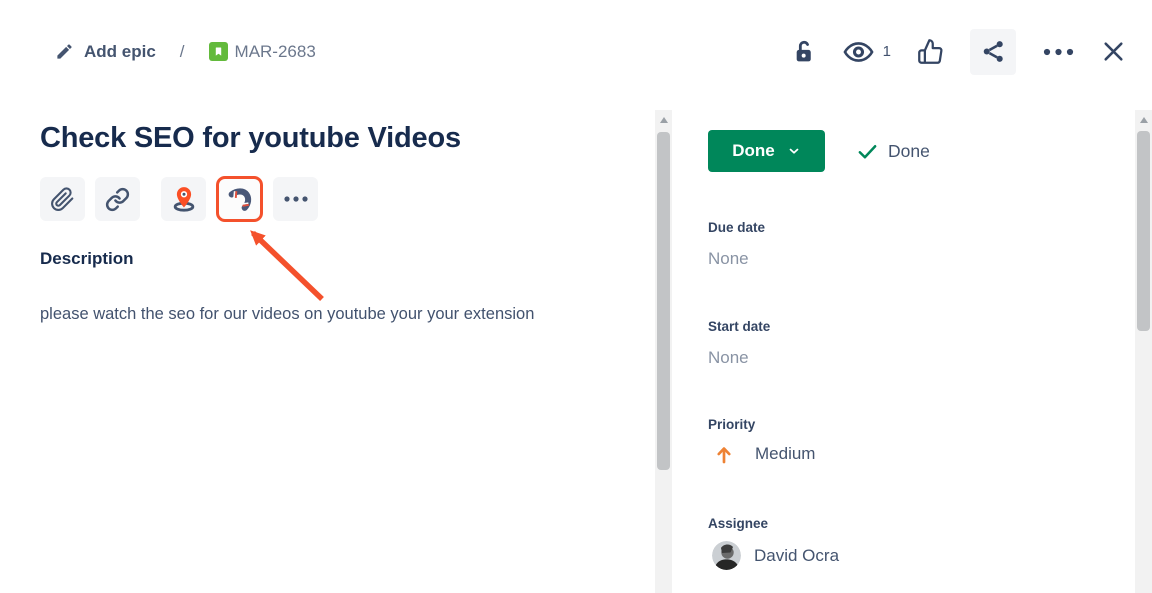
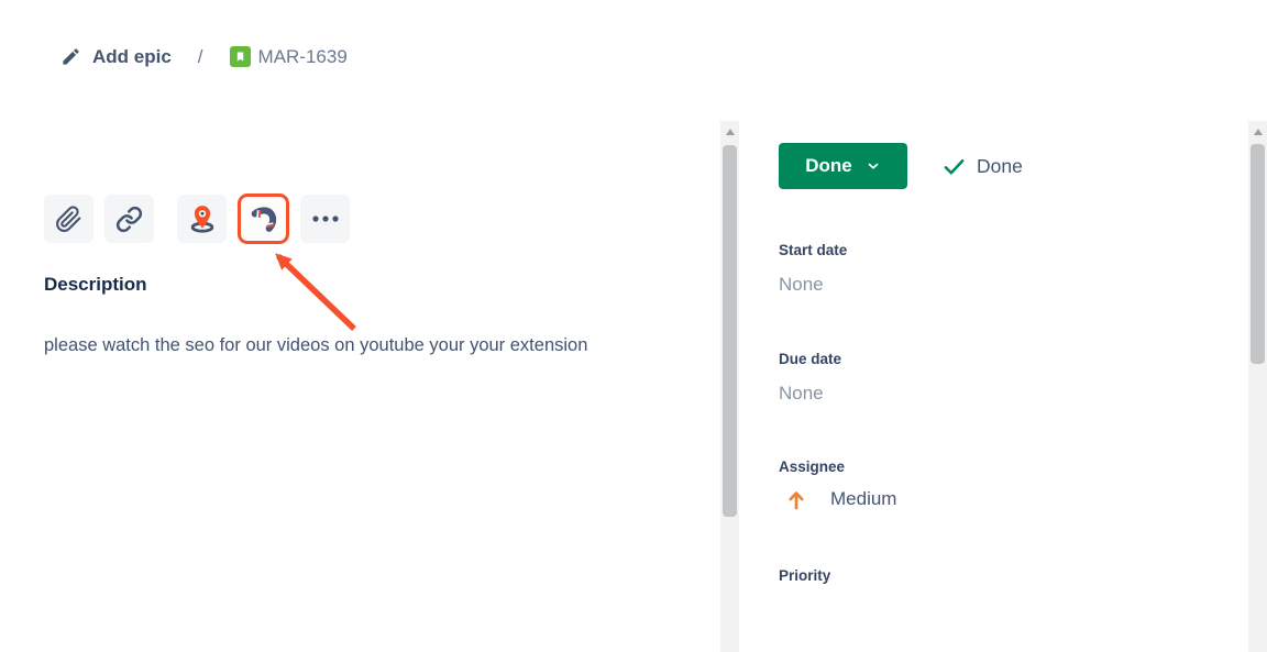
  Add epic
  /
- MAR-2683
+ MAR-1639
- 1
- Check SEO for youtube Videos
  Description
  please watch the seo for our videos on youtube your your extension
  Done
  Done
- Due date
+ Start date
  None
- Start date
+ Due date
  None
- Priority
+ Assignee
  Medium
- Assignee
+ Priority
- David Ocra
